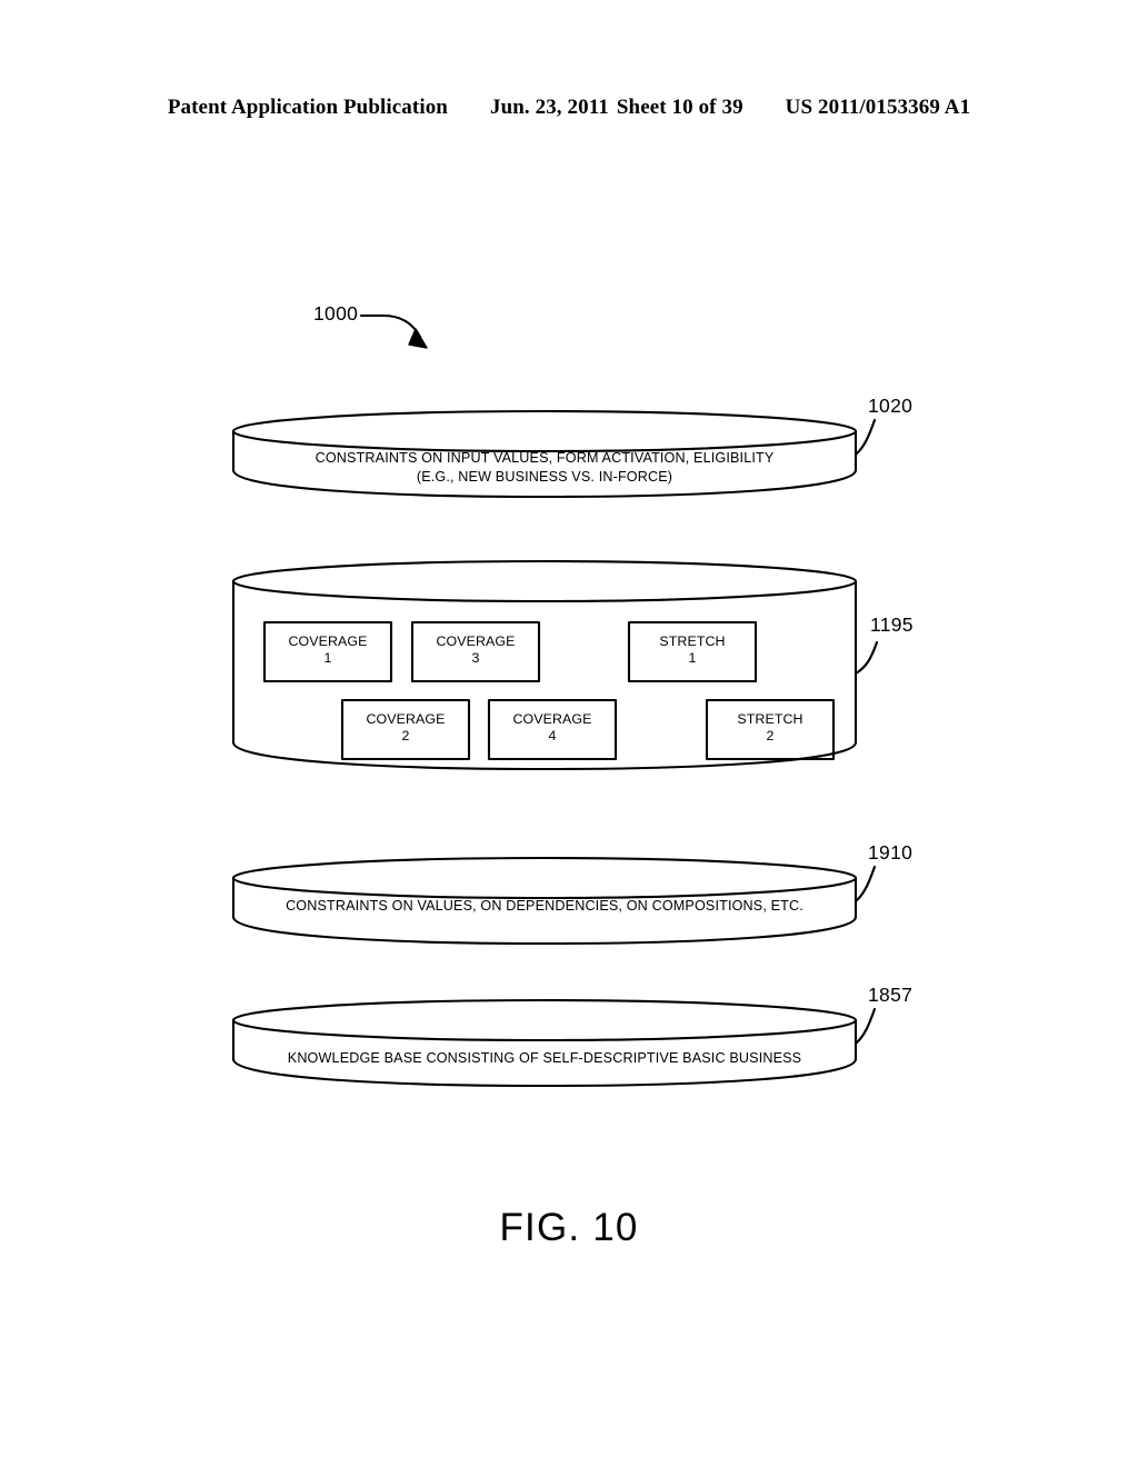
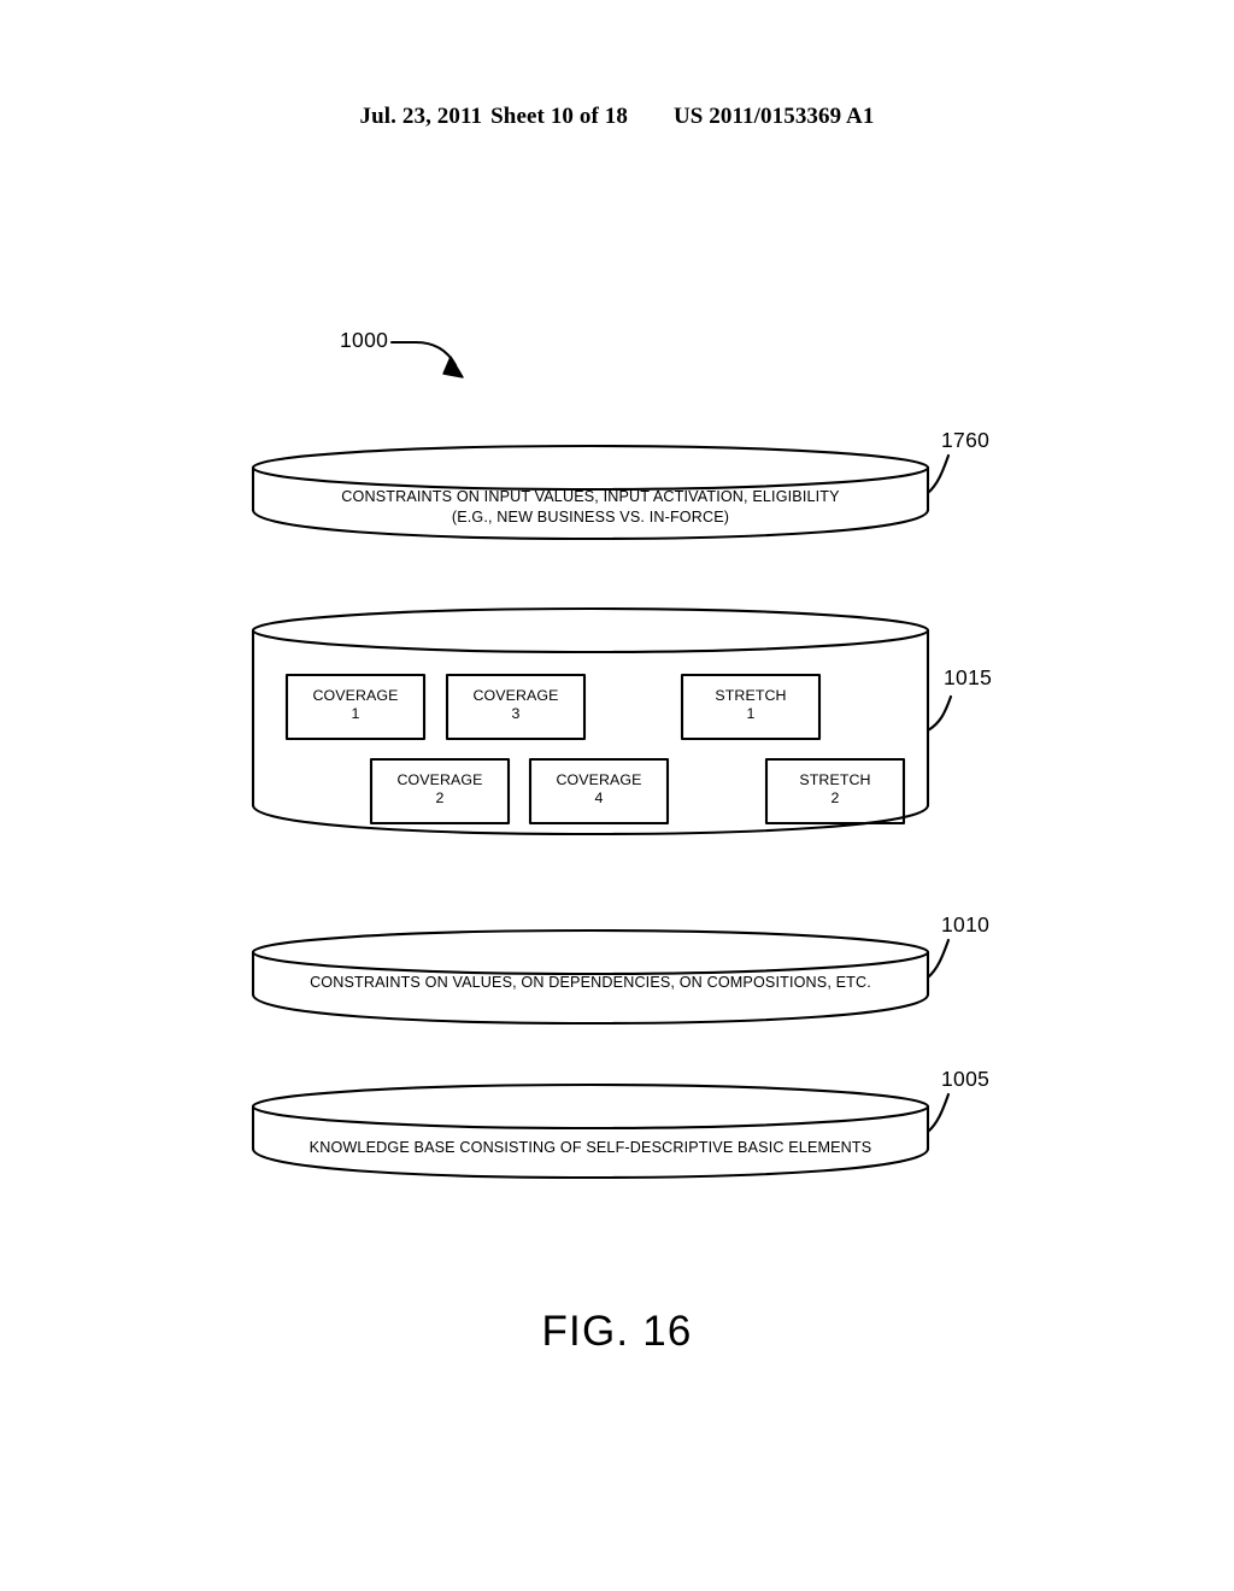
- Patent Application Publication
- Jun. 23, 2011
+ Jul. 23, 2011
- Sheet 10 of 39
+ Sheet 10 of 18
  US 2011/0153369 A1
  1000
- CONSTRAINTS ON INPUT VALUES, FORM ACTIVATION, ELIGIBILITY
+ CONSTRAINTS ON INPUT VALUES, INPUT ACTIVATION, ELIGIBILITY
  (E.G., NEW BUSINESS VS. IN-FORCE)
- 1020
+ 1760
- 1195
+ 1015
  COVERAGE
  1
  COVERAGE
  3
  STRETCH
  1
  COVERAGE
  2
  COVERAGE
  4
  STRETCH
  2
  CONSTRAINTS ON VALUES, ON DEPENDENCIES, ON COMPOSITIONS, ETC.
- 1910
+ 1010
- KNOWLEDGE BASE CONSISTING OF SELF-DESCRIPTIVE BASIC BUSINESS
+ KNOWLEDGE BASE CONSISTING OF SELF-DESCRIPTIVE BASIC ELEMENTS
- 1857
+ 1005
- FIG. 10
+ FIG. 16
